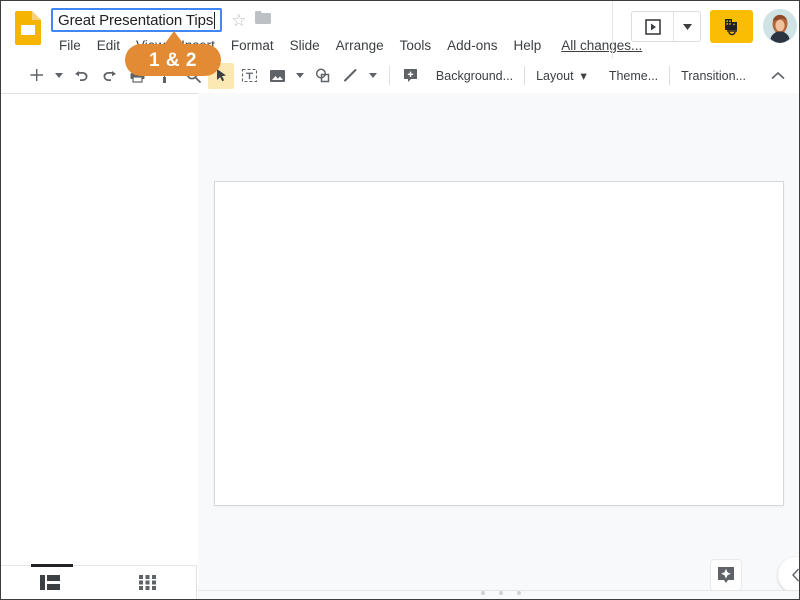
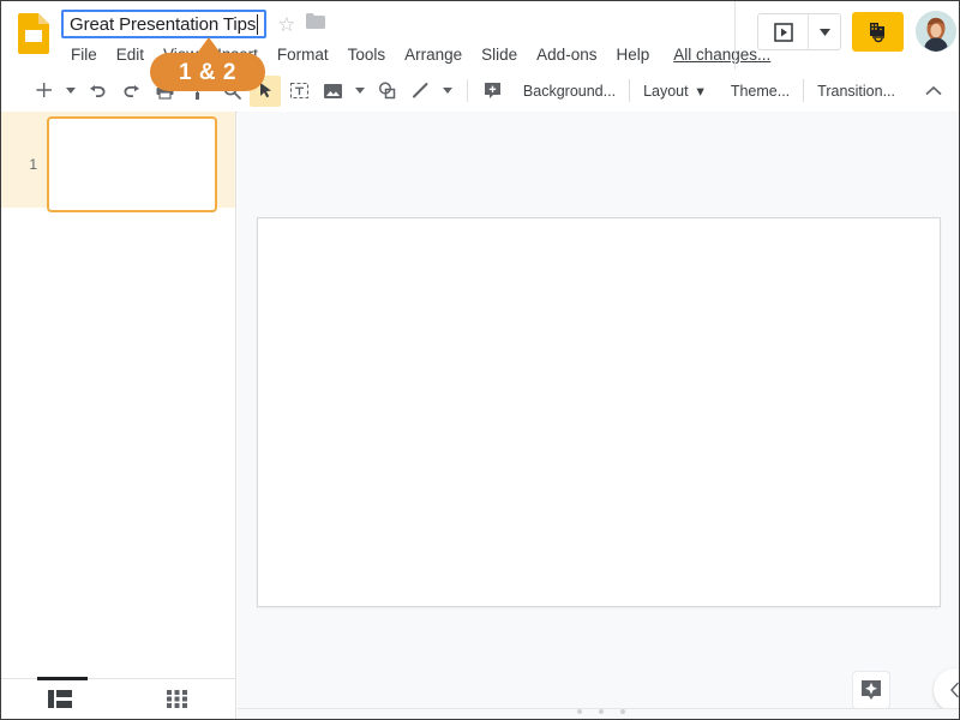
  Great Presentation Tips
  ☆
  File
  Edit
  Format
- Slide
+ Tools
  Arrange
- Tools
+ Slide
  Add-ons
  Help
  All changes...
  Background...
  Layout ▾
  Theme...
  Transition...
  1 & 2
+ 1
